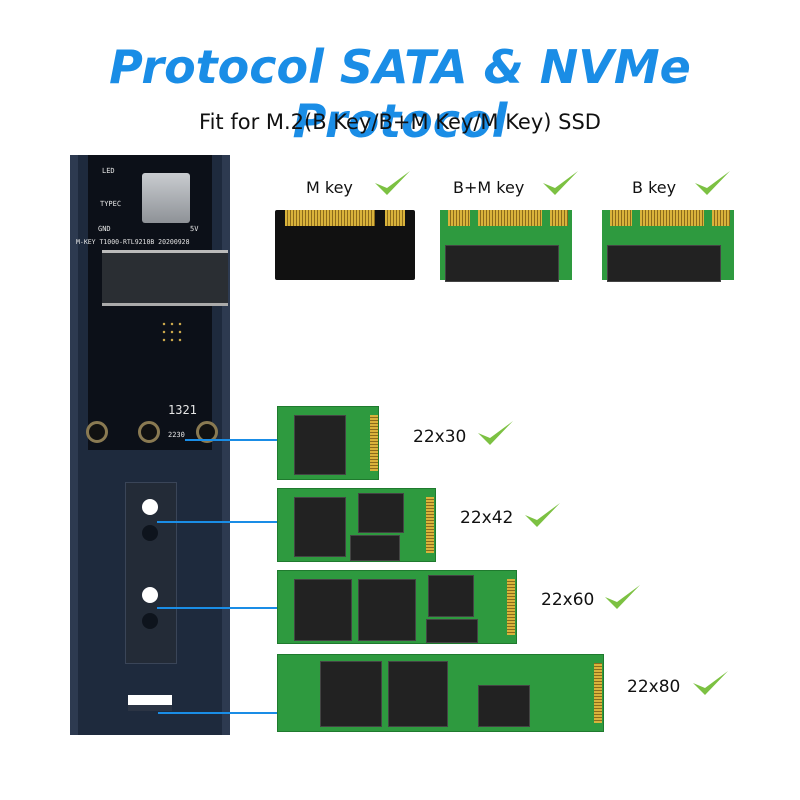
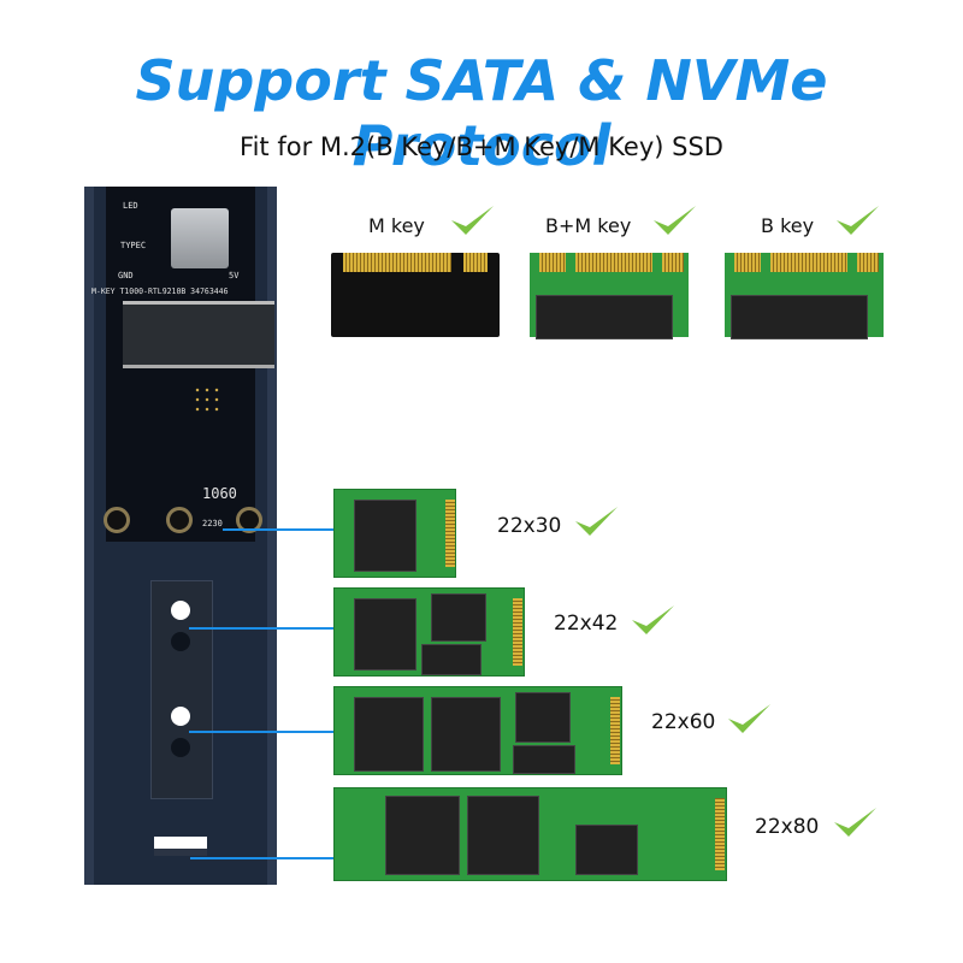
- Protocol SATA & NVMe Protocol
+ Support SATA & NVMe Protocol
  Fit for M.2(B Key/B+M Key/M Key) SSD
  LED
  TYPEC
  GND
  5V
- M-KEY T1000-RTL9210B 20200928
+ M-KEY T1000-RTL9210B 34763446
- 1321
+ 1060
  2230
  M key
  B+M key
  B key
  22x30
  22x42
  22x60
  22x80
